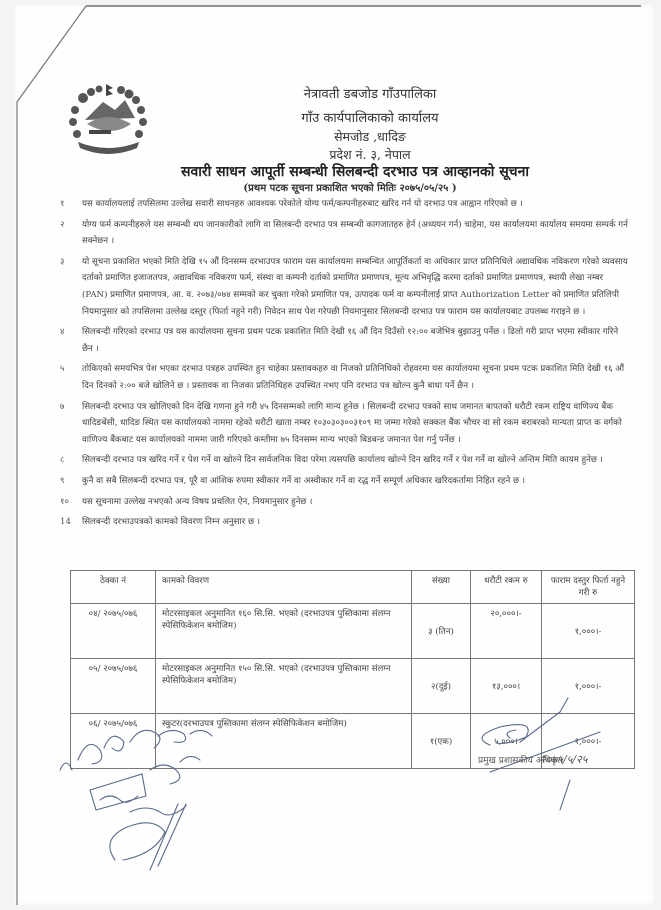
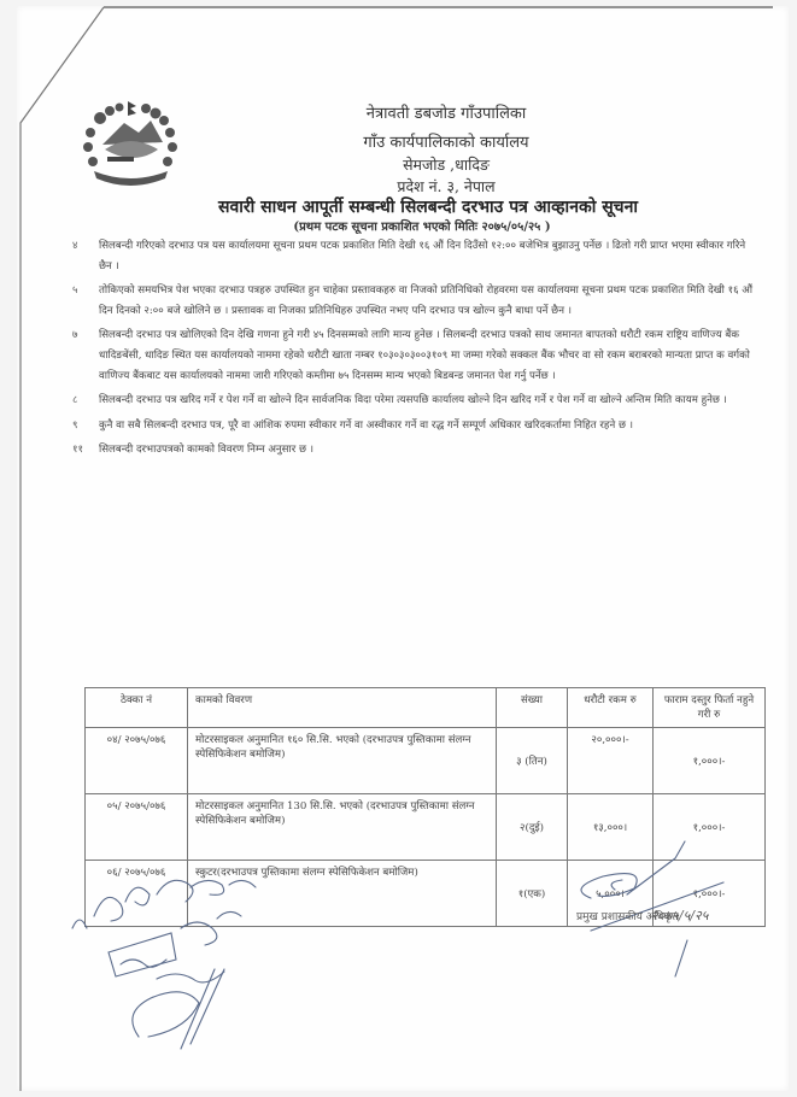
  नेत्रावती डबजोड गाँउपालिका
  गाँउ कार्यपालिकाको कार्यालय
  सेमजोड ,धादिङ
  प्रदेश नं. ३, नेपाल
  सवारी साधन आपूर्ती सम्बन्धी सिलबन्दी दरभाउ पत्र आव्हानको सूचना
  (प्रथम पटक सूचना प्रकाशित भएको मितिः २०७५/०५/२५ )
- १
- यस कार्यालयलाई तपसिलमा उल्लेख सवारी साधनहरु आवश्यक परेकोले योग्य फर्म/कम्पनीहरुबाट खरिद गर्न यो दरभाउ पत्र आह्वान गरिएको छ ।
- २
- योग्य फर्म कम्पनीहरुले यस सम्बन्धी थप जानकारीको लागि वा सिलबन्दी दरभाउ पत्र सम्बन्धी कागजातहरु हेर्न (अध्ययन गर्न) चाहेमा, यस कार्यालयमा कार्यालय समयमा सम्पर्क गर्न सक्नेछन ।
- ३
- यो सूचना प्रकाशित भएको मिति देखि १५ औं दिनसम्म दरभाउपत्र फाराम यस कार्यालयमा सम्बन्धित आपूर्तिकर्ता वा अधिकार प्राप्त प्रतिनिधिले अद्यावधिक नविकरण गरेको व्यवसाय दर्ताको प्रमाणित इजाजतपत्र, अद्यावधिक नविकरण फर्म, संस्था वा कम्पनी दर्ताको प्रमाणित प्रमाणपत्र, मूल्य अभिवृद्धि करमा दर्ताको प्रमाणित प्रमाणपत्र, स्थायी लेखा नम्बर (PAN) प्रमाणित प्रमाणपत्र, आ. व. २०७३/०७४ सम्मको कर चुक्ता गरेको प्रमाणित पत्र, उत्पादक फर्म वा कम्पनीलाई प्राप्त Authorization Letter को प्रमाणित प्रतिलिपी नियमानुसार को तपसिलमा उल्लेख दस्तुर (फिर्ता नहुने गरी) निवेदन साथ पेश गरेपछी नियमानुसार सिलबन्दी दरभाउ पत्र फाराम यस कार्यालयबाट उपलब्ध गराइने छ ।
  ४
  सिलबन्दी गरिएको दरभाउ पत्र यस कार्यालयमा सूचना प्रथम पटक प्रकाशित मिति देखी १६ औं दिन दिउँसो १२:०० बजेभित्र बुझाउनु पर्नेछ । ढिलो गरी प्राप्त भएमा स्वीकार गरिने छैन ।
  ५
  तोकिएको समयभित्र पेश भएका दरभाउ पत्रहरु उपस्थित हुन चाहेका प्रस्तावकहरु वा निजको प्रतिनिधिको रोहवरमा यस कार्यालयमा सूचना प्रथम पटक प्रकाशित मिति देखी १६ औं दिन दिनको २:०० बजे खोलिने छ । प्रस्तावक वा निजका प्रतिनिधिहरु उपस्थित नभए पनि दरभाउ पत्र खोल्न कुनै बाधा पर्ने छैन ।
  ७
  सिलबन्दी दरभाउ पत्र खोलिएको दिन देखि गणना हुने गरी ४५ दिनसम्मको लागि मान्य हुनेछ । सिलबन्दी दरभाउ पत्रको साथ जमानत बापतको धरौटी रकम राष्ट्रिय वाणिज्य बैंक धादिङबेंसी, धादिङ स्थित यस कार्यालयको नाममा रहेको धरौटी खाता नम्बर १०३०३०३००३१०९ मा जम्मा गरेको सक्कल बैंक भौचर वा सो रकम बराबरको मान्यता प्राप्त क वर्गको वाणिज्य बैंकबाट यस कार्यालयको नाममा जारी गरिएको कम्तीमा ७५ दिनसम्म मान्य भएको बिडबन्ड जमानत पेश गर्नु पर्नेछ ।
  ८
  सिलबन्दी दरभाउ पत्र खरिद गर्ने र पेश गर्ने वा खोल्ने दिन सार्वजनिक विदा परेमा त्यसपछि कार्यालय खोल्ने दिन खरिद गर्ने र पेश गर्ने वा खोल्ने अन्तिम मिति कायम हुनेछ ।
  ९
  कुनै वा सबै सिलबन्दी दरभाउ पत्र, पूरै वा आंशिक रुपमा स्वीकार गर्ने वा अस्वीकार गर्ने वा रद्ध गर्ने सम्पूर्ण अधिकार खरिदकर्तामा निहित रहने छ ।
- १०
- यस सूचनामा उल्लेख नभएको अन्य विषय प्रचलित ऐन, नियमानुसार हुनेछ ।
- 14
+ ११
  सिलबन्दी दरभाउपत्रको कामको विवरण निम्न अनुसार छ ।
  ठेक्का नं	कामको विवरण	संख्या	धरौटी रकम रु	फाराम दस्तुर फिर्ता नहुने गरी रु
  ०४/ २०७५/०७६	मोटरसाइकल अनुमानित १६० सि.सि. भएको (दरभाउपत्र पुस्तिकामा संलग्न स्पेसिफिकेशन बमोजिम)	३ (तिन)	२०,०००।-	१,०००।-
- ०५/ २०७५/०७६	मोटरसाइकल अनुमानित १५० सि.सि. भएको (दरभाउपत्र पुस्तिकामा संलग्न स्पेसिफिकेशन बमोजिम)	२(दुई)	१३,०००।	१,०००।-
+ ०५/ २०७५/०७६	मोटरसाइकल अनुमानित 130 सि.सि. भएको (दरभाउपत्र पुस्तिकामा संलग्न स्पेसिफिकेशन बमोजिम)	२(दुई)	१३,०००।	१,०००।-
  ०६/ २०७५/०७६	स्कुटर(दरभाउपत्र पुस्तिकामा संलग्न स्पेसिफिकेशन बमोजिम)	१(एक)	५,००।	१,०००।-
  प्रमुख प्रशासकीय अधिकृत
  २०७५/५/२५
